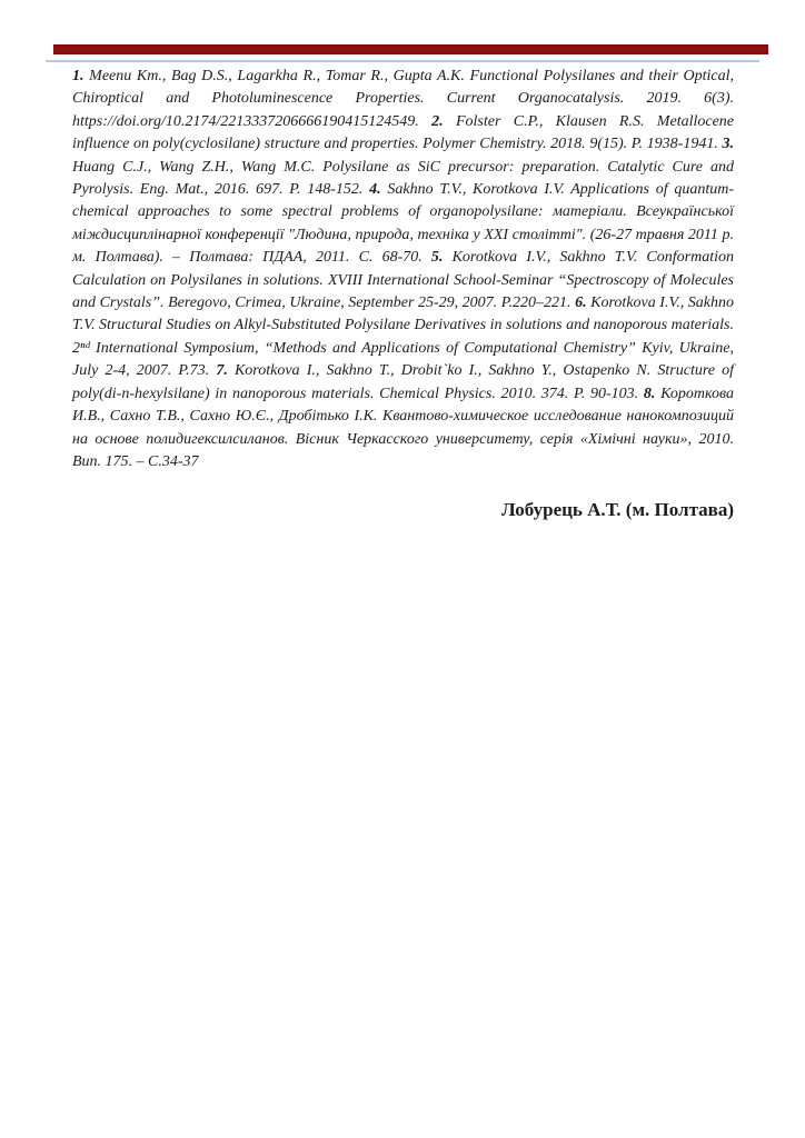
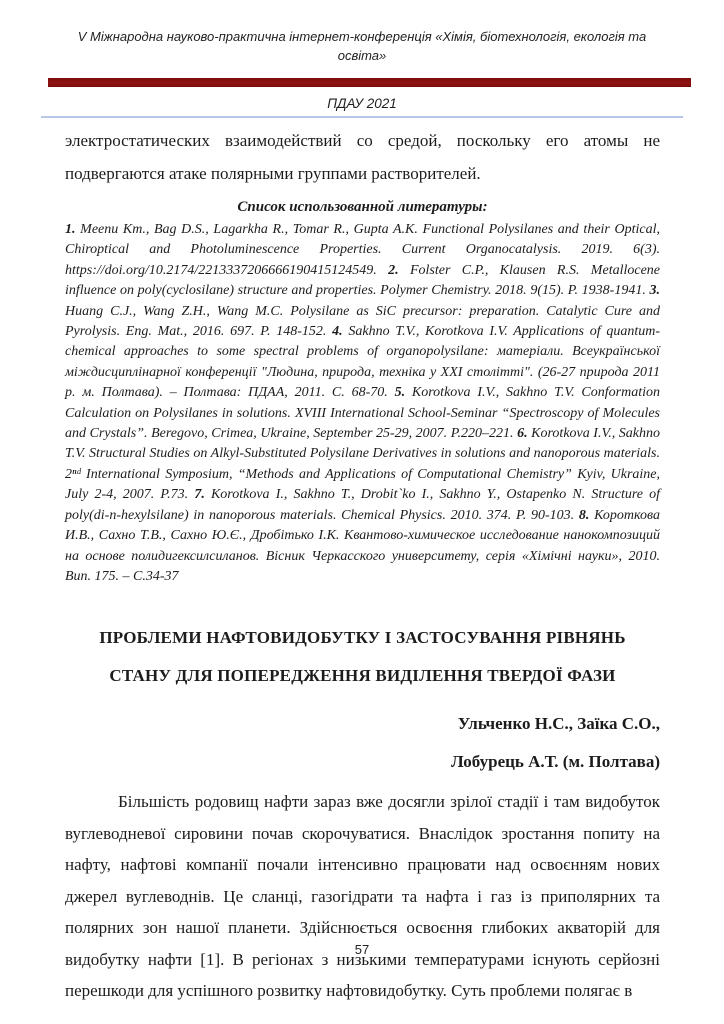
+ V Міжнародна науково-практична інтернет-конференція «Хімія, біотехнологія, екологія та освіта»
+ ПДАУ 2021
+ электростатических взаимодействий со средой, поскольку его атомы не подвергаются атаке полярными группами растворителей.
+ Список использованной литературы:
- 1. Meenu Km., Bag D.S., Lagarkha R., Tomar R., Gupta A.K. Functional Polysilanes and their Optical, Chiroptical and Photoluminescence Properties. Current Organocatalysis. 2019. 6(3). https://doi.org/10.2174/2213337206666190415124549. 2. Folster C.P., Klausen R.S. Metallocene influence on poly(cyclosilane) structure and properties. Polymer Chemistry. 2018. 9(15). P. 1938-1941. 3. Huang C.J., Wang Z.H., Wang M.C. Polysilane as SiC precursor: preparation. Catalytic Cure and Pyrolysis. Eng. Mat., 2016. 697. P. 148-152. 4. Sakhno T.V., Korotkova I.V. Applications of quantum-chemical approaches to some spectral problems of organopolysilane: матеріали. Всеукраїнської міждисциплінарної конференції "Людина, природа, техніка у XXI столітті". (26-27 травня 2011 р. м. Полтава). – Полтава: ПДАА, 2011. С. 68-70. 5. Korotkova I.V., Sakhno T.V. Conformation Calculation on Polysilanes in solutions. XVIII International School-Seminar “Spectroscopy of Molecules and Crystals”. Beregovo, Crimea, Ukraine, September 25-29, 2007. P.220–221. 6. Korotkova I.V., Sakhno T.V. Structural Studies on Alkyl-Substituted Polysilane Derivatives in solutions and nanoporous materials. 2ⁿᵈ International Symposium, “Methods and Applications of Computational Chemistry” Kyiv, Ukraine, July 2-4, 2007. P.73. 7. Korotkova I., Sakhno T., Drobit`ko I., Sakhno Y., Ostapenko N. Structure of poly(di-n-hexylsilane) in nanoporous materials. Chemical Physics. 2010. 374. P. 90-103. 8. Короткова И.В., Сахно Т.В., Сахно Ю.Є., Дробітько І.К. Квантово-химическое исследование нанокомпозиций на основе полидигексилсиланов. Вісник Черкасского университету, серія «Хімічні науки», 2010. Вип. 175. – С.34-37
+ 1. Meenu Km., Bag D.S., Lagarkha R., Tomar R., Gupta A.K. Functional Polysilanes and their Optical, Chiroptical and Photoluminescence Properties. Current Organocatalysis. 2019. 6(3). https://doi.org/10.2174/2213337206666190415124549. 2. Folster C.P., Klausen R.S. Metallocene influence on poly(cyclosilane) structure and properties. Polymer Chemistry. 2018. 9(15). P. 1938-1941. 3. Huang C.J., Wang Z.H., Wang M.C. Polysilane as SiC precursor: preparation. Catalytic Cure and Pyrolysis. Eng. Mat., 2016. 697. P. 148-152. 4. Sakhno T.V., Korotkova I.V. Applications of quantum-chemical approaches to some spectral problems of organopolysilane: матеріали. Всеукраїнської міждисциплінарної конференції "Людина, природа, техніка у XXI столітті". (26-27 природа 2011 р. м. Полтава). – Полтава: ПДАА, 2011. С. 68-70. 5. Korotkova I.V., Sakhno T.V. Conformation Calculation on Polysilanes in solutions. XVIII International School-Seminar “Spectroscopy of Molecules and Crystals”. Beregovo, Crimea, Ukraine, September 25-29, 2007. P.220–221. 6. Korotkova I.V., Sakhno T.V. Structural Studies on Alkyl-Substituted Polysilane Derivatives in solutions and nanoporous materials. 2ⁿᵈ International Symposium, “Methods and Applications of Computational Chemistry” Kyiv, Ukraine, July 2-4, 2007. P.73. 7. Korotkova I., Sakhno T., Drobit`ko I., Sakhno Y., Ostapenko N. Structure of poly(di-n-hexylsilane) in nanoporous materials. Chemical Physics. 2010. 374. P. 90-103. 8. Короткова И.В., Сахно Т.В., Сахно Ю.Є., Дробітько І.К. Квантово-химическое исследование нанокомпозиций на основе полидигексилсиланов. Вісник Черкасского университету, серія «Хімічні науки», 2010. Вип. 175. – С.34-37
+ ПРОБЛЕМИ НАФТОВИДОБУТКУ І ЗАСТОСУВАННЯ РІВНЯНЬ
+ СТАНУ ДЛЯ ПОПЕРЕДЖЕННЯ ВИДІЛЕННЯ ТВЕРДОЇ ФАЗИ
+ Ульченко Н.С., Заїка С.О.,
  Лобурець А.Т. (м. Полтава)
+ Більшість родовищ нафти зараз вже досягли зрілої стадії і там видобуток вуглеводневої сировини почав скорочуватися. Внаслідок зростання попиту на нафту, нафтові компанії почали інтенсивно працювати над освоєнням нових джерел вуглеводнів. Це сланці, газогідрати та нафта і газ із приполярних та полярних зон нашої планети. Здійснюється освоєння глибоких акваторій для видобутку нафти [1]. В регіонах з низькими температурами існують серйозні перешкоди для успішного розвитку нафтовидобутку. Суть проблеми полягає в
+ 57
